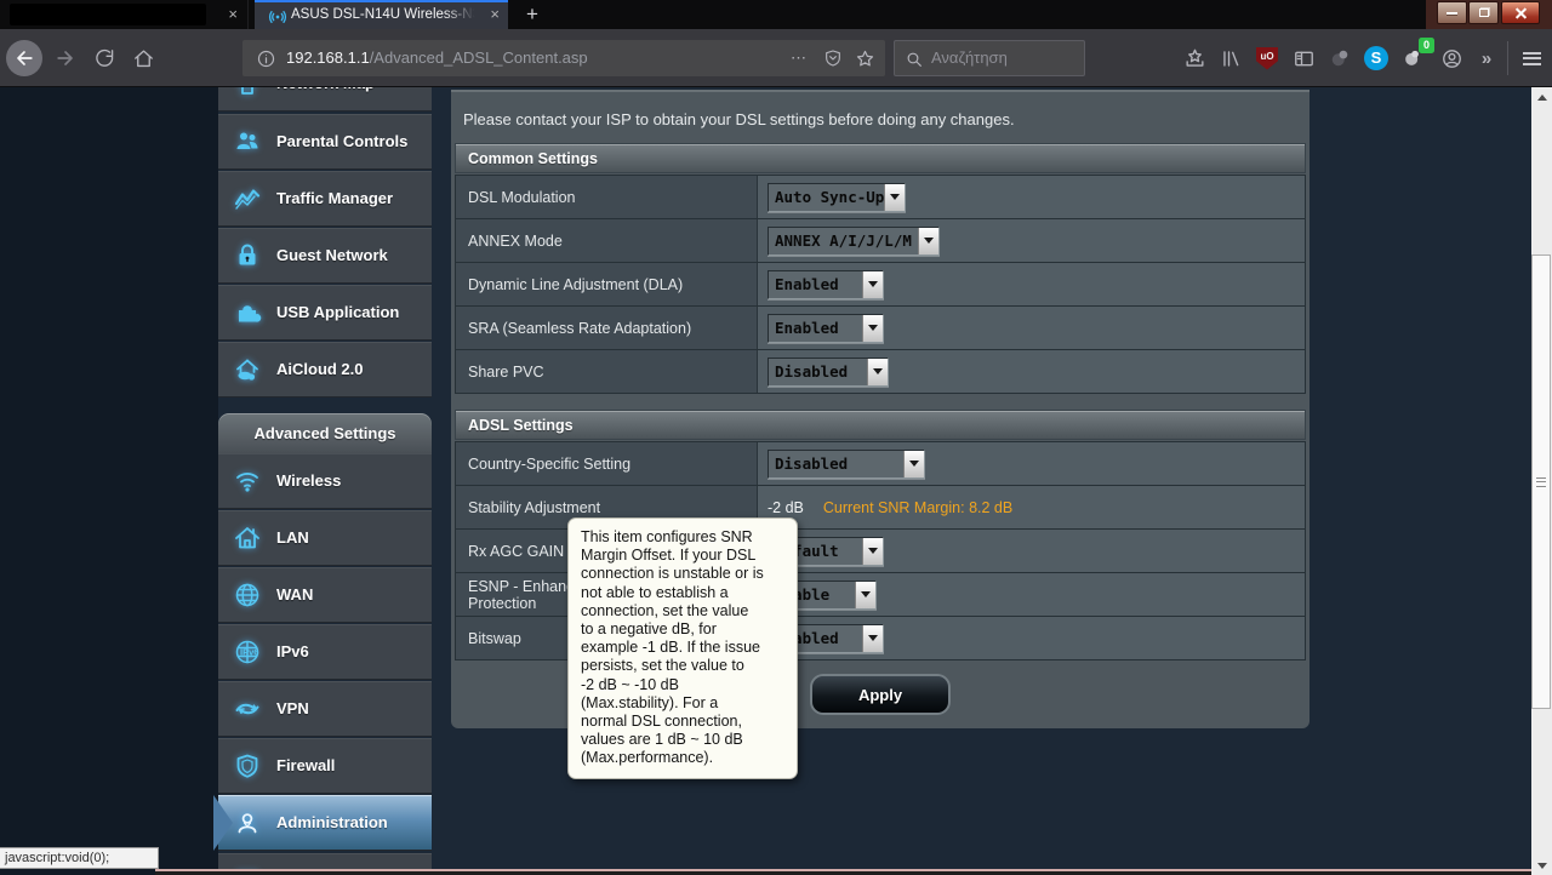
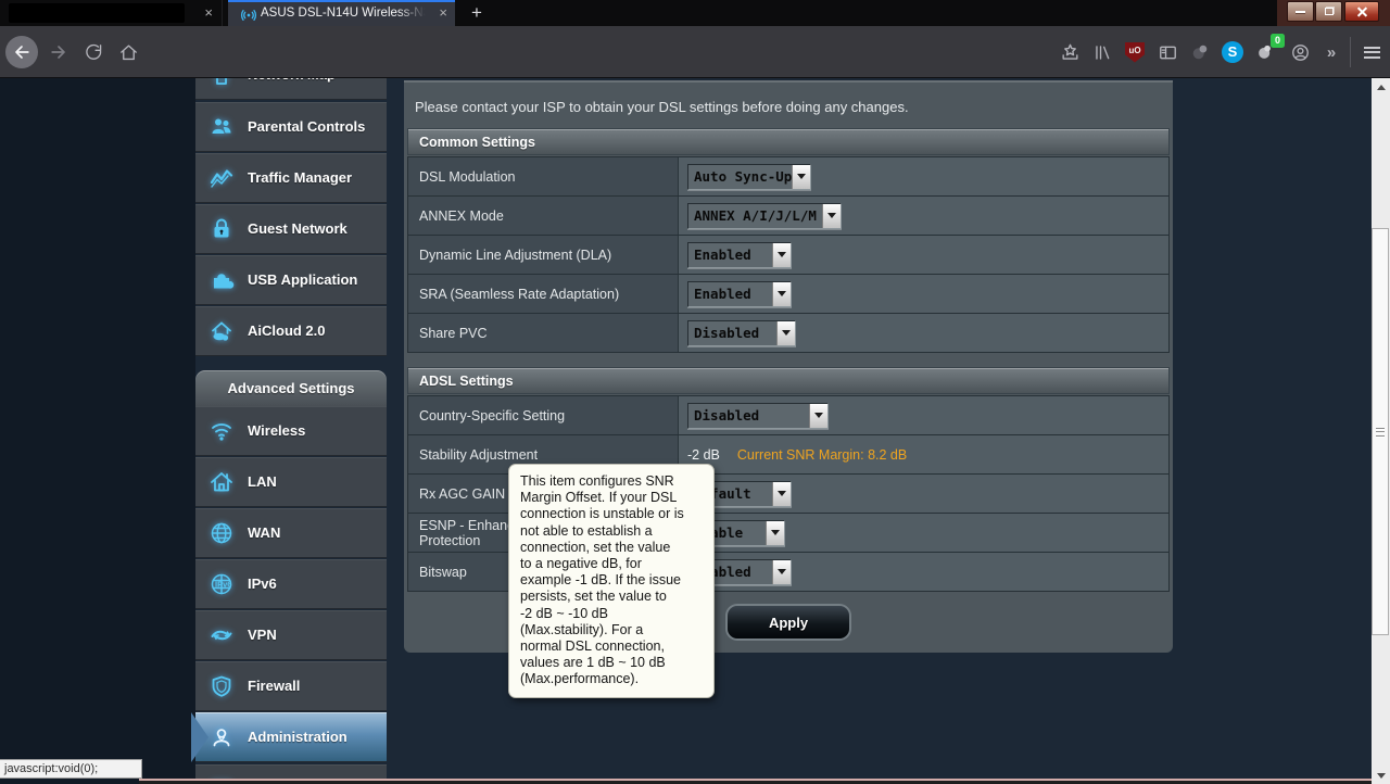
  ×
  ASUS DSL-N14U Wirele
  ×
  +
- 192.168.1.1/Advanced_ADSL_Content.asp
- ⋯
- Αναζήτηση
  uO
  S
  0
  »
  Parental Controls
  Traffic Manager
  Guest Network
  USB Application
  AiCloud 2.0
  Advanced Settings
  Wireless
  LAN
  WAN
  IPv6
  IPv6
  VPN
  Firewall
  Administration
  Please contact your ISP to obtain your DSL settings before doing any changes.
  Common Settings
  DSL Modulation
  Auto Sync-Up
  ANNEX Mode
  ANNEX A/I/J/L/M
  Dynamic Line Adjustment (DLA)
  Enabled
  SRA (Seamless Rate Adaptation)
  Enabled
  Share PVC
  Disabled
  ADSL Settings
  Country-Specific Setting
  Disabled
  Stability Adjustment
  -2 dB
  Current SNR Margin: 8.2 dB
  Bitswap
  Apply
  This item configures SNR
  Margin Offset. If your DSL
  connection is unstable or is
  not able to establish a
  connection, set the value
  to a negative dB, for
  example -1 dB. If the issue
  persists, set the value to
  -2 dB ~ -10 dB
  (Max.stability). For a
  normal DSL connection,
  values are 1 dB ~ 10 dB
  (Max.performance).
  javascript:void(0);
